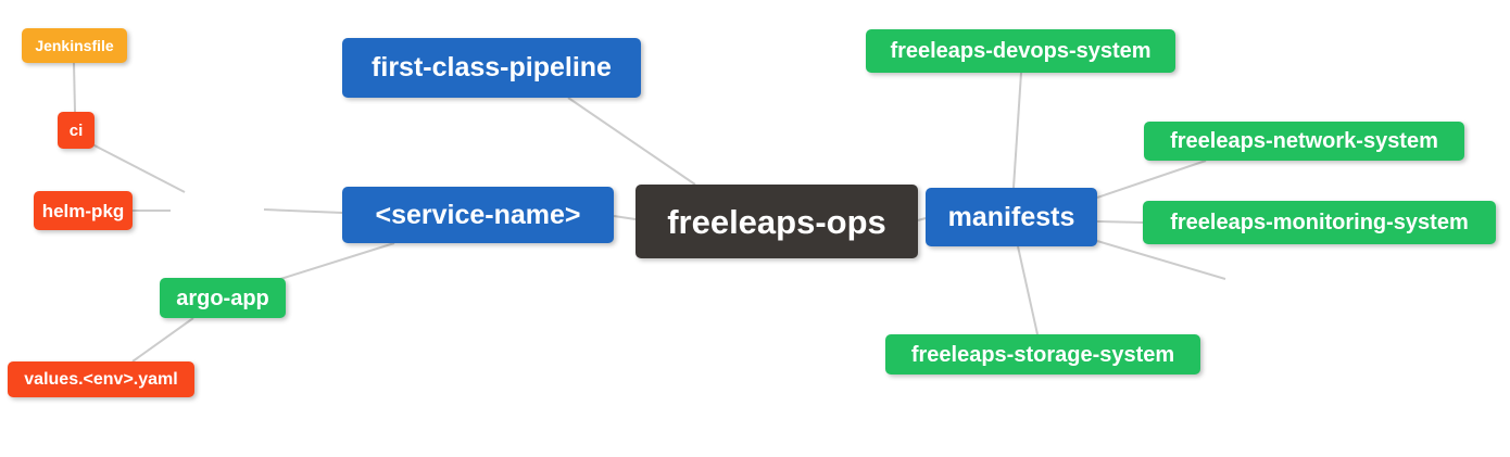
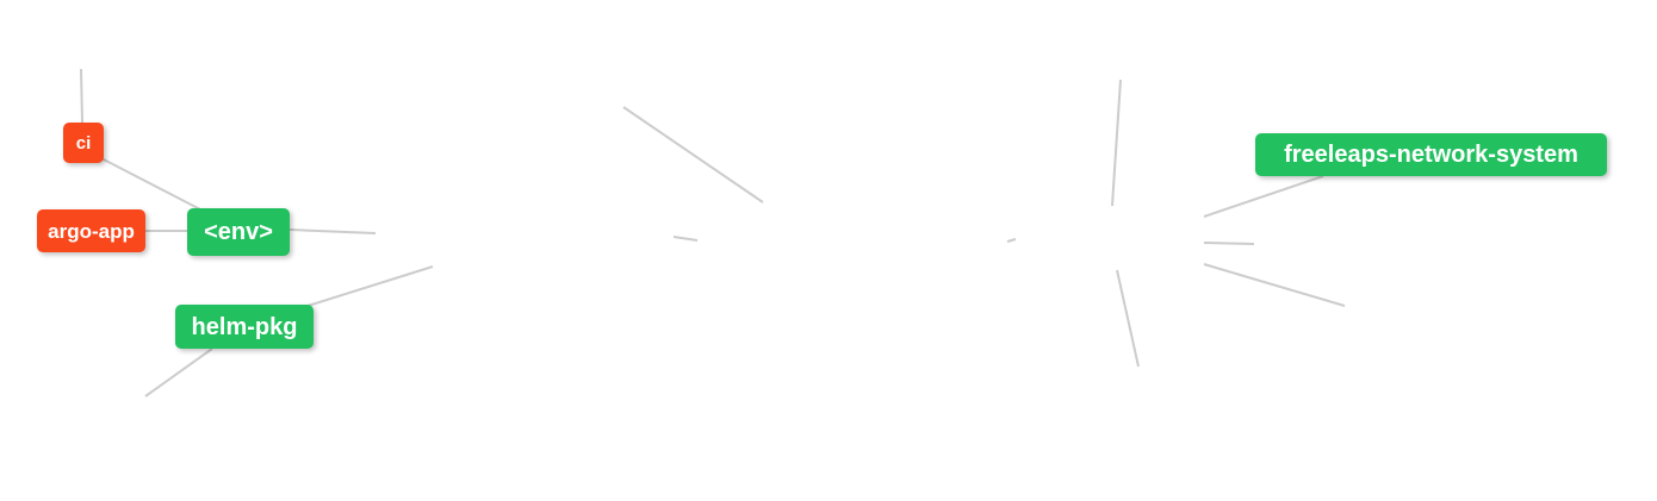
- Jenkinsfile
  ci
- helm-pkg
+ argo-app
+ <env>
- argo-app
+ helm-pkg
- values.<env>.yaml
- first-class-pipeline
- <service-name>
- freeleaps-ops
- manifests
- freeleaps-devops-system
  freeleaps-network-system
- freeleaps-monitoring-system
- freeleaps-storage-system
